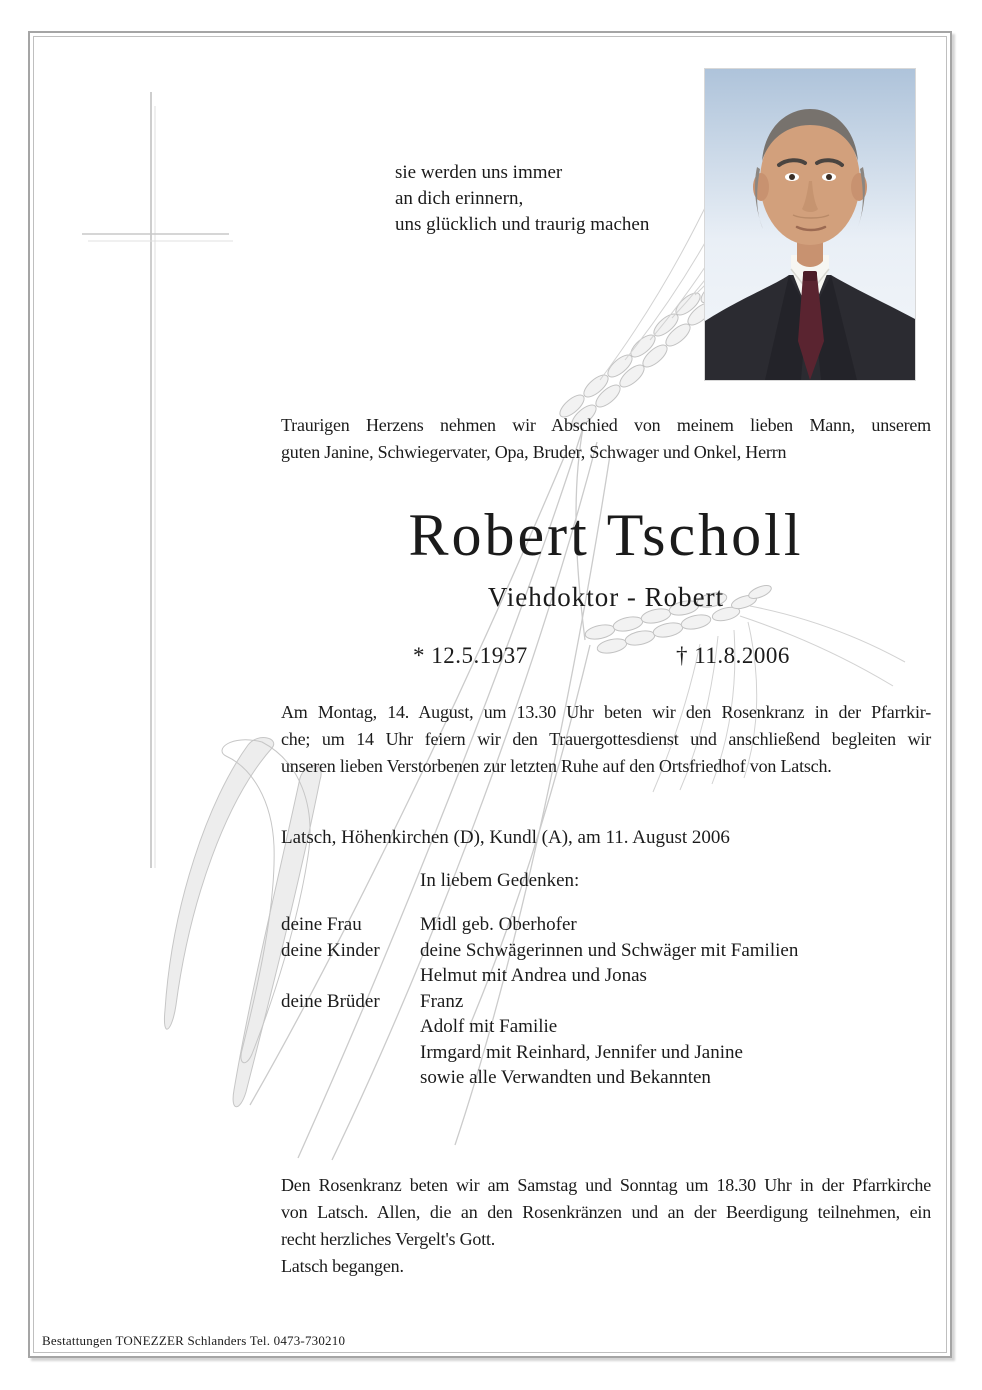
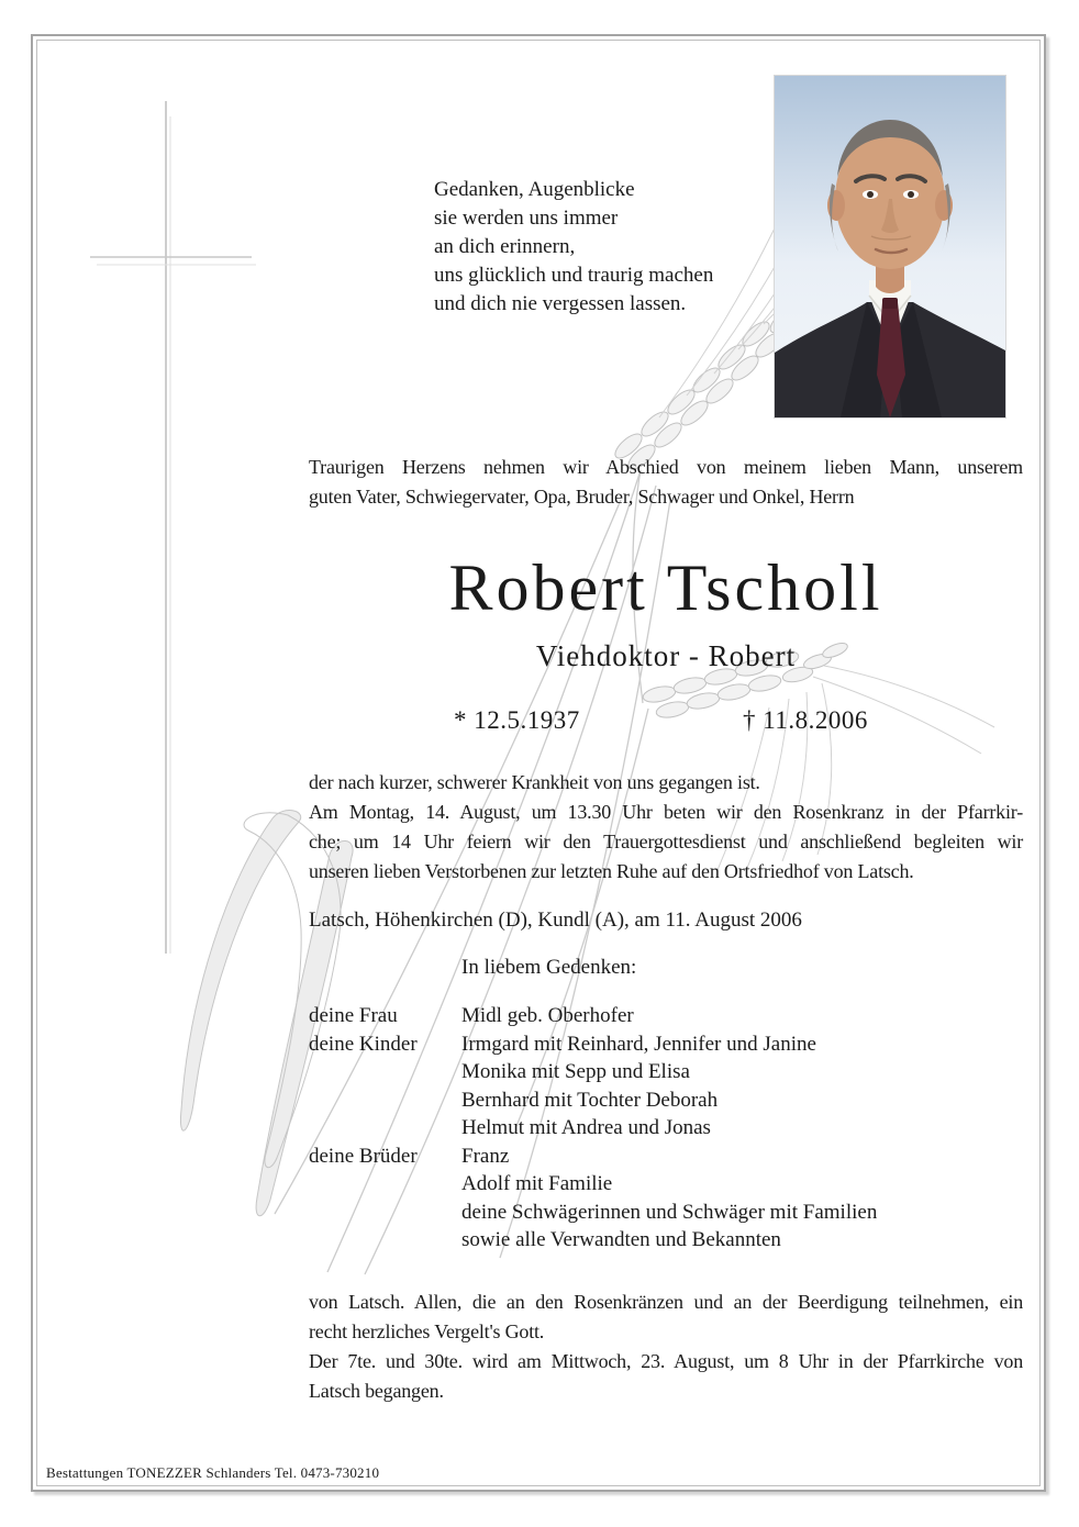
+ Gedanken, Augenblicke
  sie werden uns immer
  an dich erinnern,
  uns glücklich und traurig machen
+ und dich nie vergessen lassen.
  Traurigen Herzens nehmen wir Abschied von meinem lieben Mann, unserem
- guten Janine, Schwiegervater, Opa, Bruder, Schwager und Onkel, Herrn
+ guten Vater, Schwiegervater, Opa, Bruder, Schwager und Onkel, Herrn
  Robert Tscholl
  Viehdoktor - Robert
  * 12.5.1937
  † 11.8.2006
+ der nach kurzer, schwerer Krankheit von uns gegangen ist.
  Am Montag, 14. August, um 13.30 Uhr beten wir den Rosenkranz in der Pfarrkir-
  che; um 14 Uhr feiern wir den Trauergottesdienst und anschließend begleiten wir
  unseren lieben Verstorbenen zur letzten Ruhe auf den Ortsfriedhof von Latsch.
  Latsch, Höhenkirchen (D), Kundl (A), am 11. August 2006
  In liebem Gedenken:
  deine Frau
  Midl geb. Oberhofer
  deine Kinder
- deine Schwägerinnen und Schwäger mit Familien
+ Irmgard mit Reinhard, Jennifer und Janine
+ Monika mit Sepp und Elisa
+ Bernhard mit Tochter Deborah
  Helmut mit Andrea und Jonas
  deine Brüder
  Franz
  Adolf mit Familie
- Irmgard mit Reinhard, Jennifer und Janine
+ deine Schwägerinnen und Schwäger mit Familien
  sowie alle Verwandten und Bekannten
- Den Rosenkranz beten wir am Samstag und Sonntag um 18.30 Uhr in der Pfarrkirche
  von Latsch. Allen, die an den Rosenkränzen und an der Beerdigung teilnehmen, ein
  recht herzliches Vergelt's Gott.
+ Der 7te. und 30te. wird am Mittwoch, 23. August, um 8 Uhr in der Pfarrkirche von
  Latsch begangen.
  Bestattungen TONEZZER Schlanders Tel. 0473-730210
